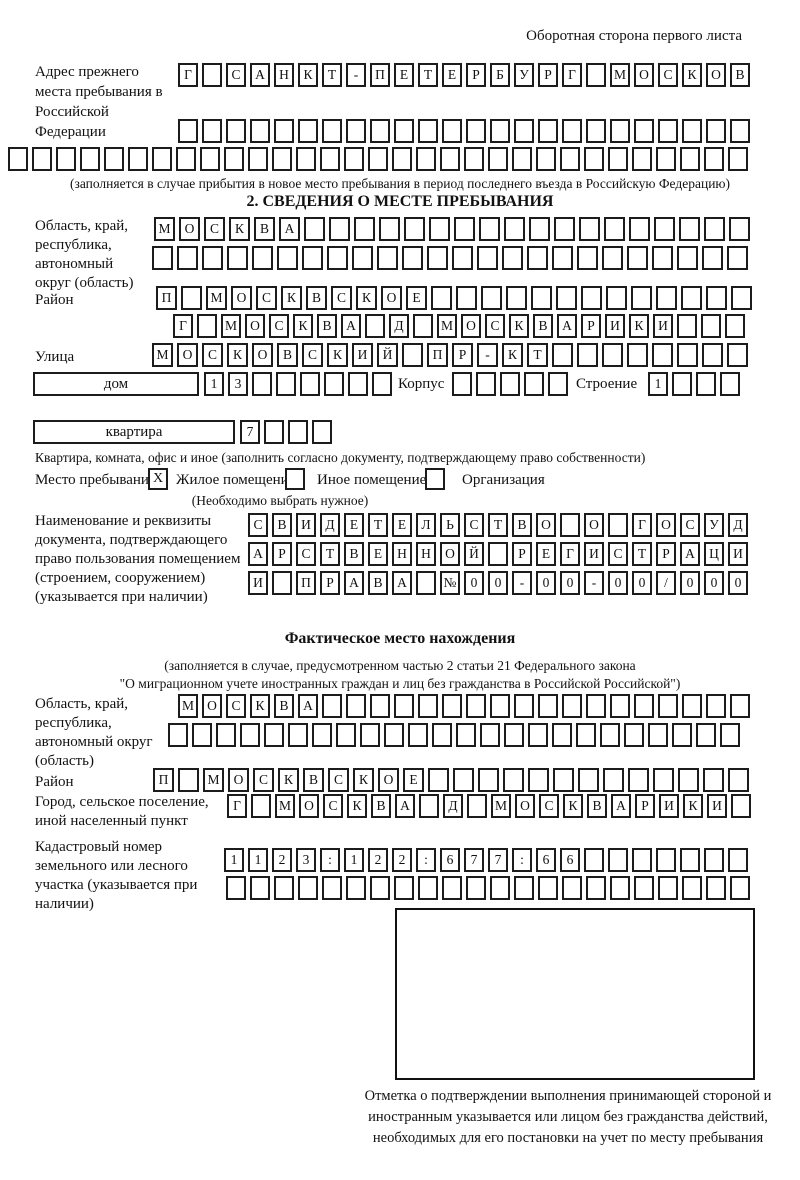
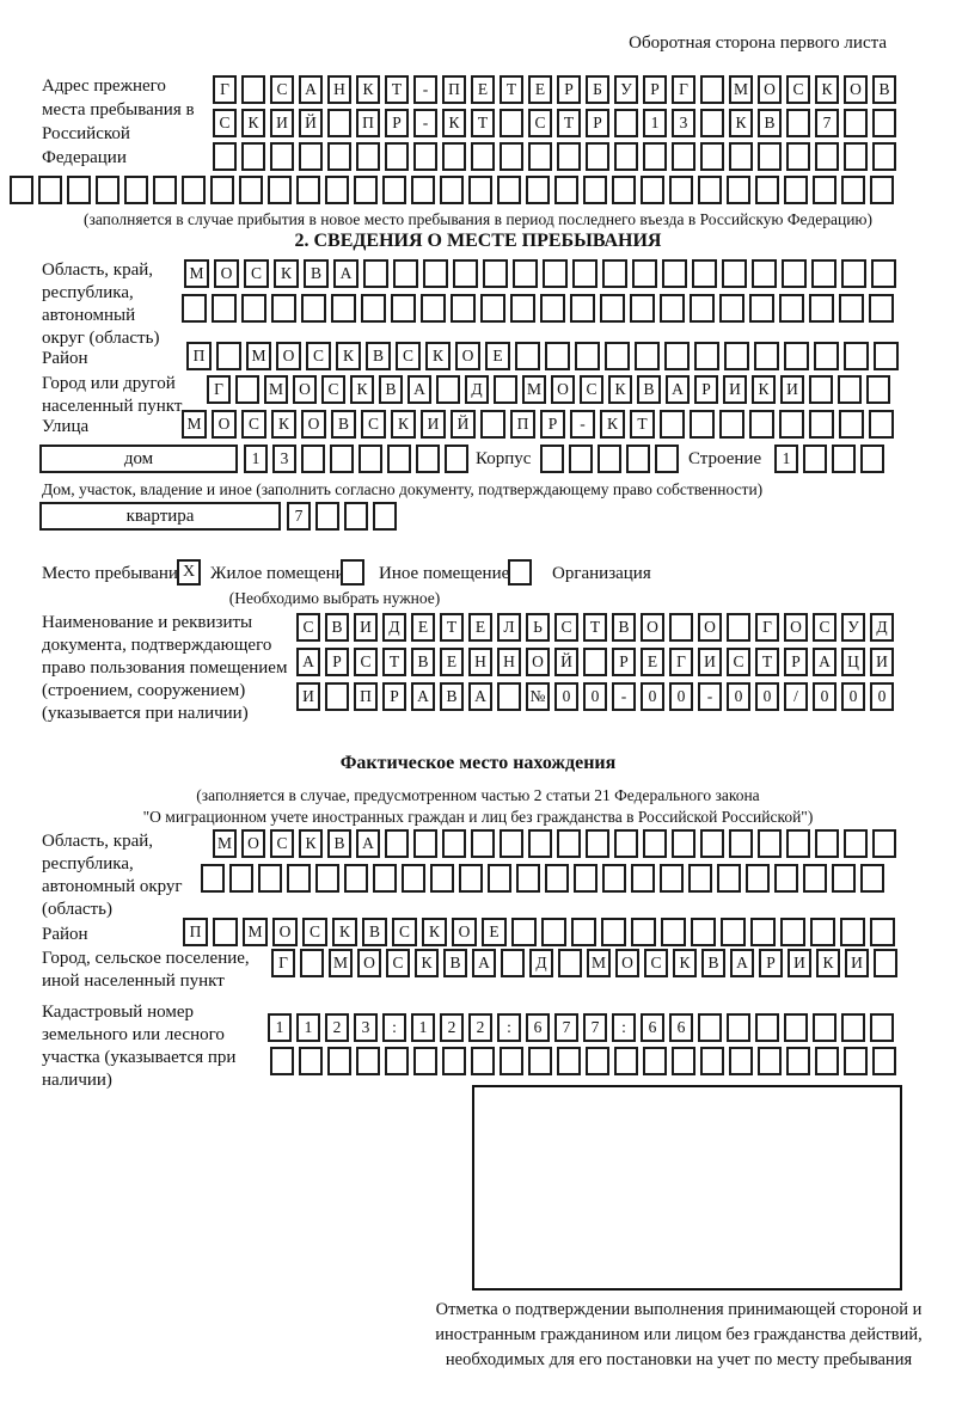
  Оборотная сторона первого листа
  Адрес прежнего места пребывания в Российской Федерации
  Г С А Н К Т - П Е Т Е Р Б У Р Г М О С К О В
+ С К И Й П Р - К Т С Т Р 1 3 К В 7
  (заполняется в случае прибытия в новое место пребывания в период последнего въезда в Российскую Федерацию)
  2. СВЕДЕНИЯ О МЕСТЕ ПРЕБЫВАНИЯ
  Область, край, республика, автономный округ (область)
  М О С К В А
  Район
  П М О С К В С К О Е
+ Город или другой населенный пункт
  Г М О С К В А Д М О С К В А Р И К И
  Улица
  М О С К О В С К И Й П Р - К Т
  дом
  1 3
  Корпус
  Строение
  1
+ Дом, участок, владение и иное (заполнить согласно документу, подтверждающему право собственности)
  квартира
  7
- Квартира, комната, офис и иное (заполнить согласно документу, подтверждающему право собственности)
  Место пребывани
  X
  Жилое помещен
  Иное помещение
  Организация
  (Необходимо выбрать нужное)
  Наименование и реквизиты документа, подтверждающего право пользования помещением (строением, сооружением) (указывается при наличии)
  С В И Д Е Т Е Л Ь С Т В О О Г О С У Д
  А Р С Т В Е Н Н О Й Р Е Г И С Т Р А Ц И
  И П Р А В А № 0 0 - 0 0 - 0 0 / 0 0 0
  Фактическое место нахождения
  (заполняется в случае, предусмотренном частью 2 статьи 21 Федерального закона
  "О миграционном учете иностранных граждан и лиц без гражданства в Российской Российской")
  Область, край, республика, автономный округ (область)
  М О С К В А
  Район
  П М О С К В С К О Е
  Город, сельское поселение, иной населенный пункт
  Г М О С К В А Д М О С К В А Р И К И
  Кадастровый номер земельного или лесного участка (указывается при наличии)
  1 1 2 3 : 1 2 2 : 6 7 7 : 6 6
- Отметка о подтверждении выполнения принимающей стороной и иностранным указывается или лицом без гражданства действий, необходимых для его постановки на учет по месту пребывания
+ Отметка о подтверждении выполнения принимающей стороной и иностранным гражданином или лицом без гражданства действий, необходимых для его постановки на учет по месту пребывания
